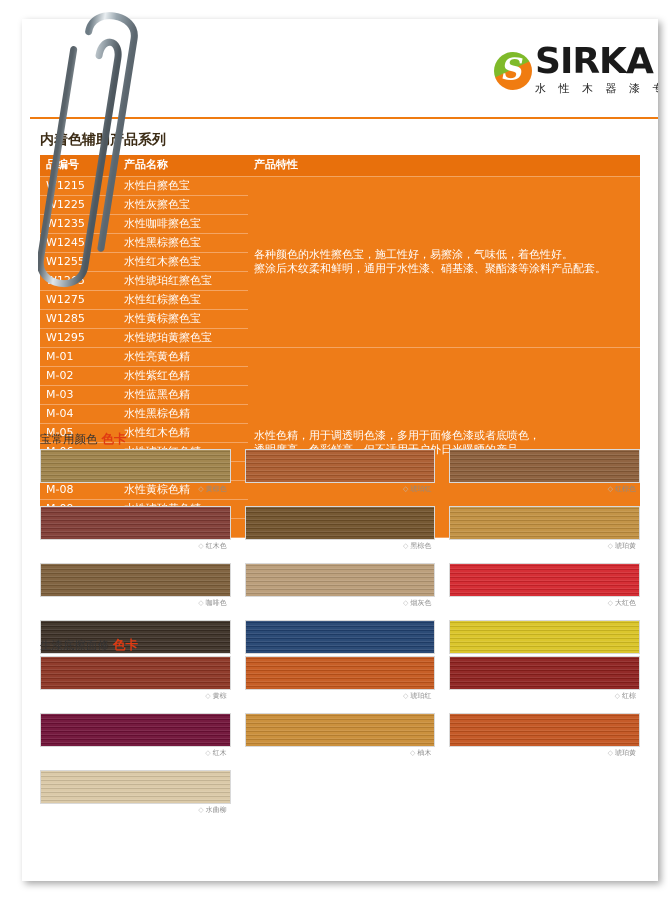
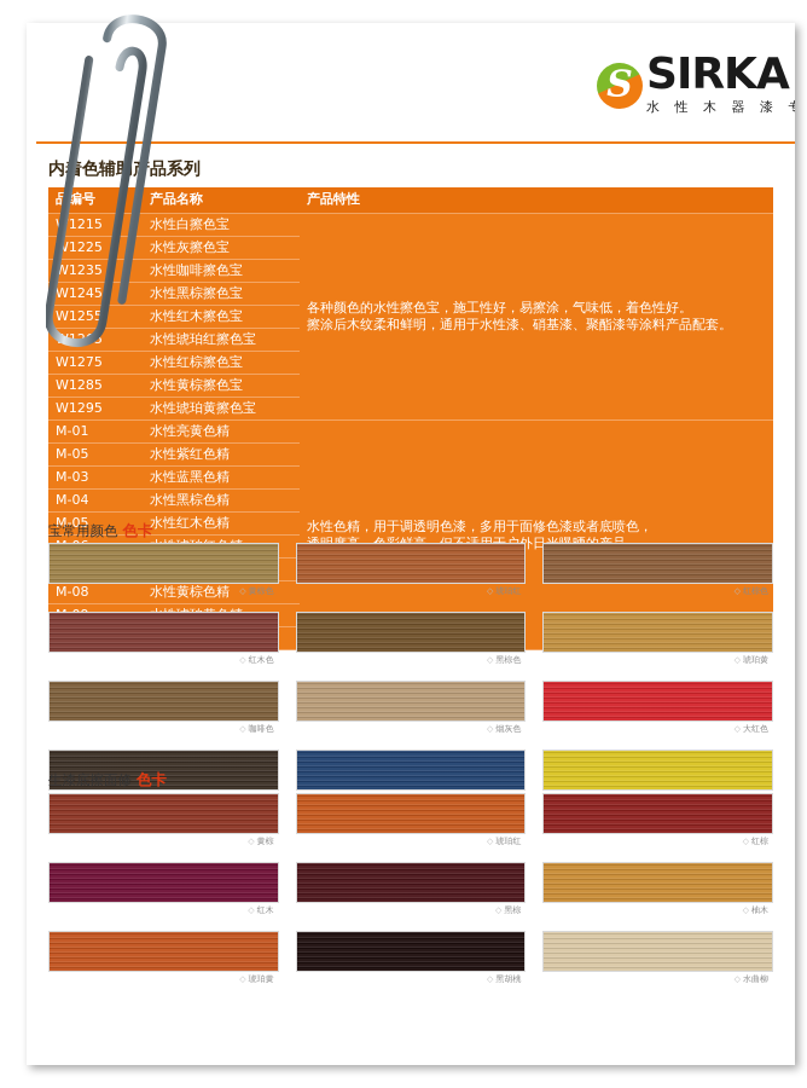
  SIRKA
  水 性 木 器 漆
  品编号	产品名称	产品特性
  1215	水性白擦色宝	各种颜色的水性擦色宝，施工性好，易擦涂，气味低，着色性好。擦涂后木纹柔和鲜明，通用于水性漆、硝基漆、聚酯漆等涂料产品配套。
  1225	水性灰擦色宝
  W1235	水性咖啡擦色宝
  W1245	水性黑棕擦色宝
  W1255	水性红木擦色宝
  W1275	水性红棕擦色宝
  W1285	水性黄棕擦色宝
  W1295	水性琥珀黄擦色宝
- M-02	水性紫红色精
+ M-05	水性紫红色精
  M-03	水性蓝黑色精
  M-04	水性黑棕色精
  M-05	水性红木色精
  M-08	水性黄棕色精
  宝常用颜色 色卡
  ◇ 黄棕色
  ◇ 琥珀红
  ◇ 红棕色
  ◇ 红木色
  ◇ 黑棕色
  ◇ 琥珀黄
  ◇ 咖啡色
  ◇ 烟灰色
  ◇ 大红色
  生漆底擦面修 色卡
  ◇ 黄棕
  ◇ 琥珀红
  ◇ 红棕
  ◇ 红木
+ ◇ 黑棕
  ◇ 柚木
  ◇ 琥珀黄
+ ◇ 黑胡桃
  ◇ 水曲柳
